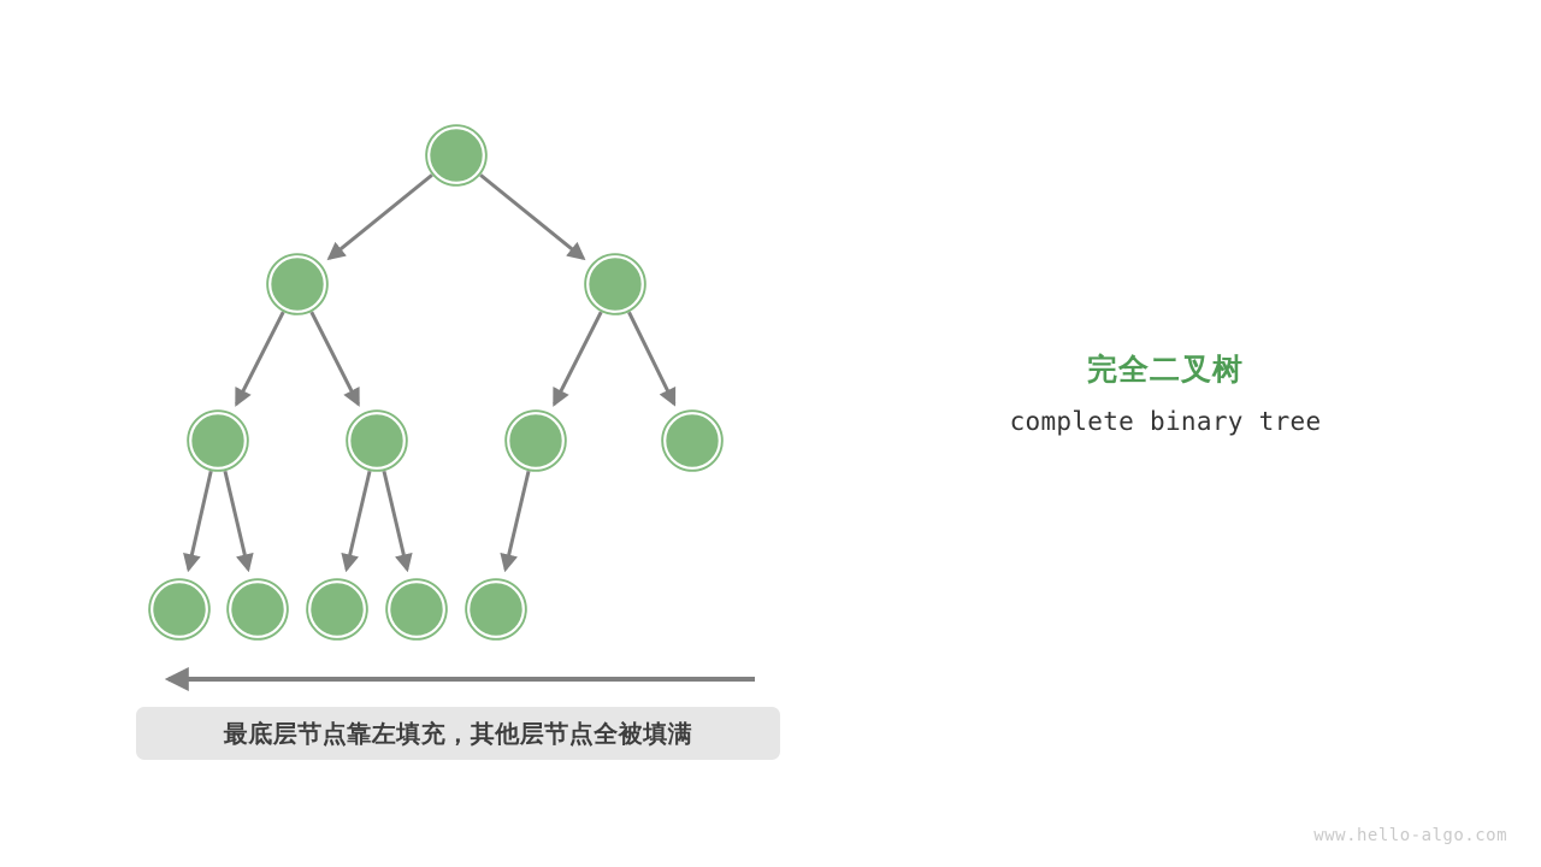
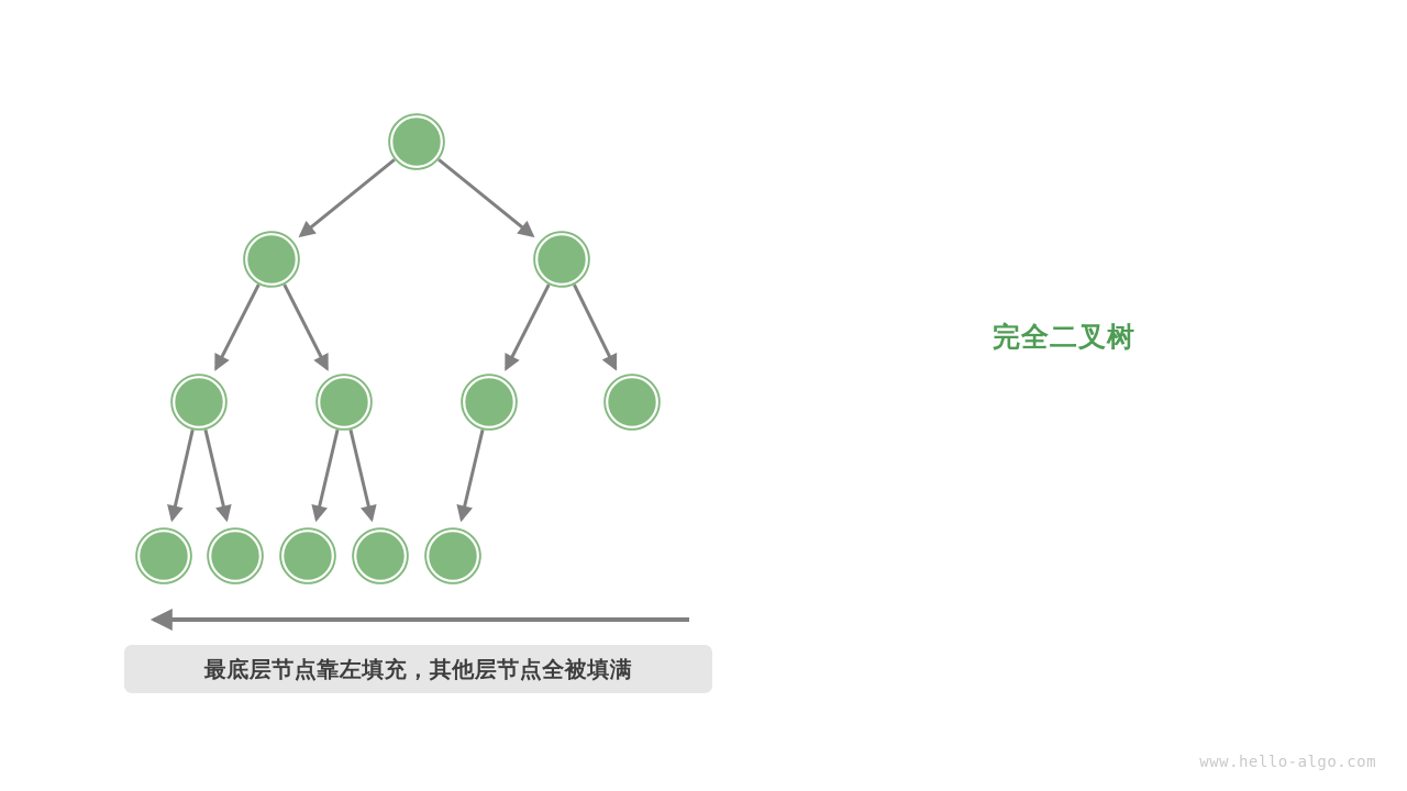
  完全二叉树
- complete binary tree
  最底层节点靠左填充，其他层节点全被填满
  www.hello-algo.com
